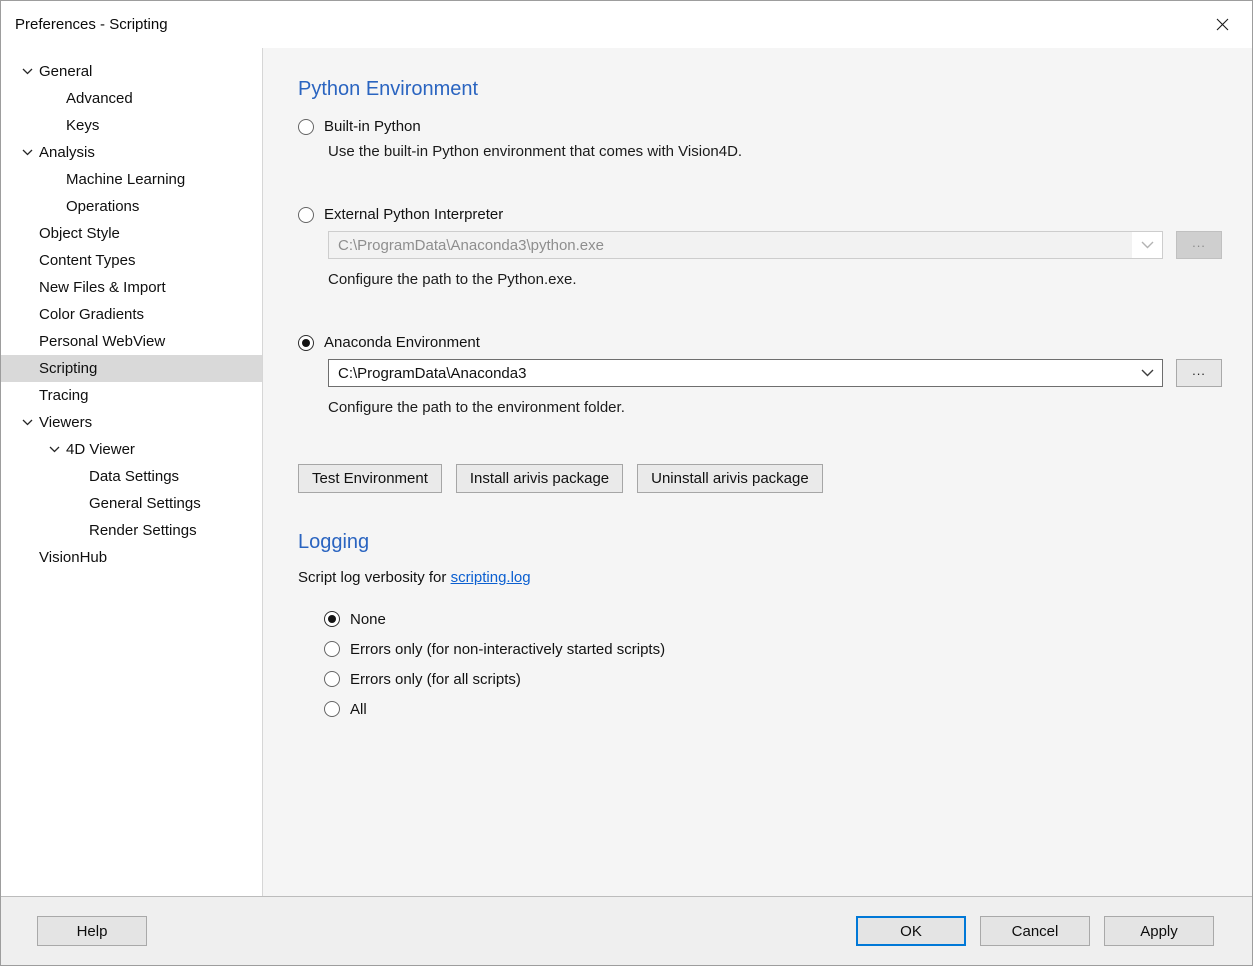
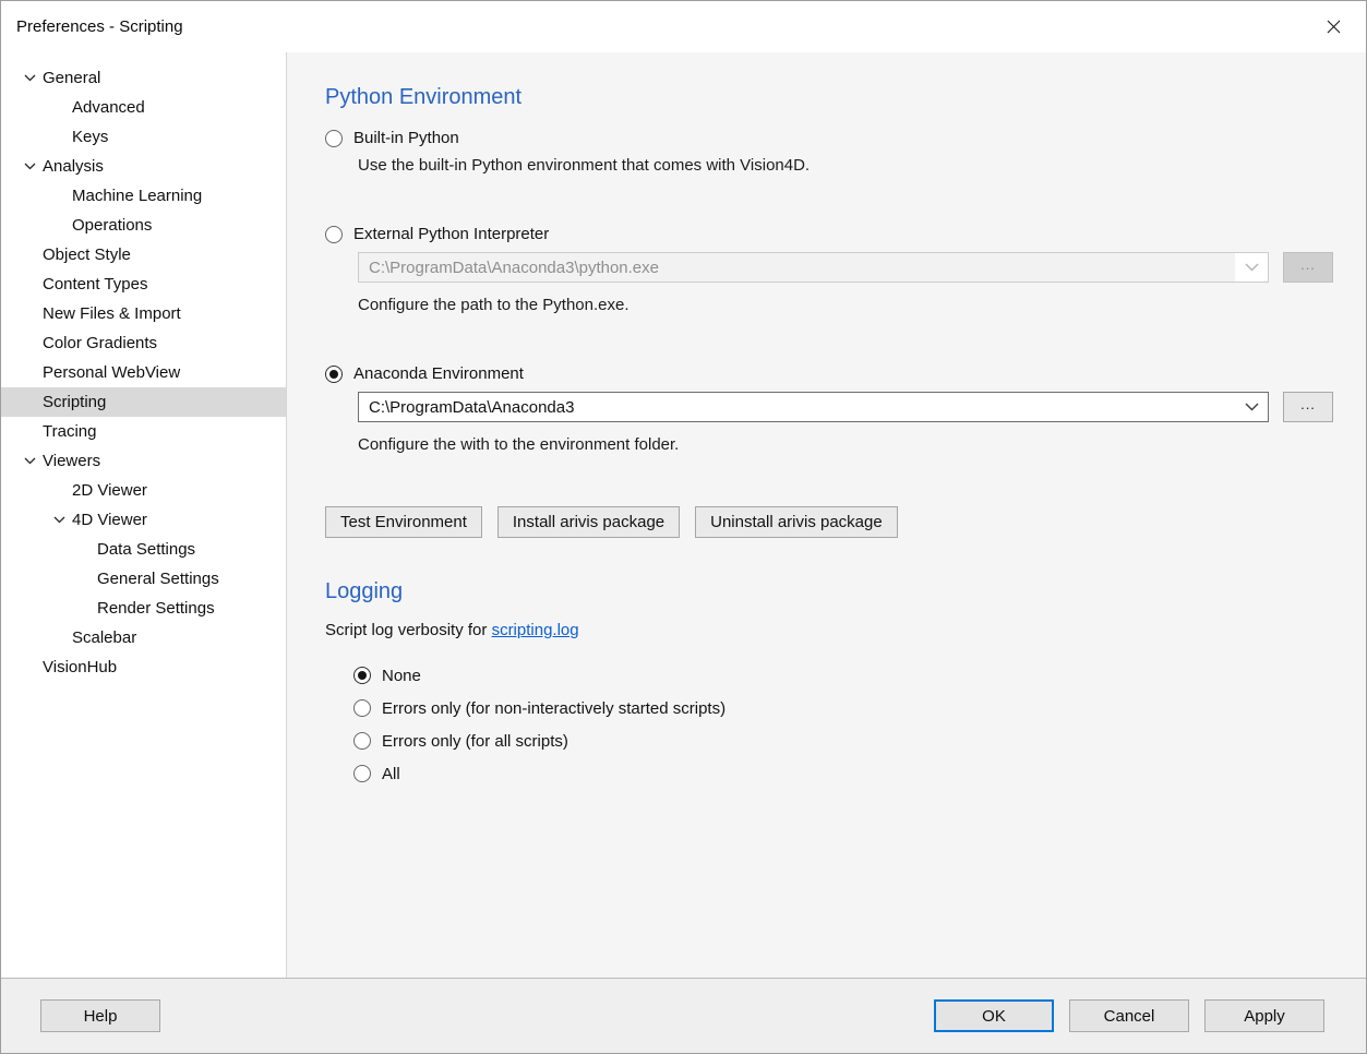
  Preferences - Scripting
  General
  Advanced
  Keys
  Analysis
  Machine Learning
  Operations
  Object Style
  Content Types
  New Files & Import
  Color Gradients
  Personal WebView
  Scripting
  Tracing
  Viewers
+ 2D Viewer
  4D Viewer
  Data Settings
  General Settings
  Render Settings
+ Scalebar
  VisionHub
  Python Environment
  Built-in Python
  Use the built-in Python environment that comes with Vision4D.
  External Python Interpreter
  C:\ProgramData\Anaconda3\python.exe
  ...
  Configure the path to the Python.exe.
  Anaconda Environment
  C:\ProgramData\Anaconda3
  ...
- Configure the path to the environment folder.
+ Configure the with to the environment folder.
  Test Environment
  Install arivis package
  Uninstall arivis package
  Logging
  Script log verbosity for scripting.log
  None
  Errors only (for non-interactively started scripts)
  Errors only (for all scripts)
  All
  Help
  OK
  Cancel
  Apply
